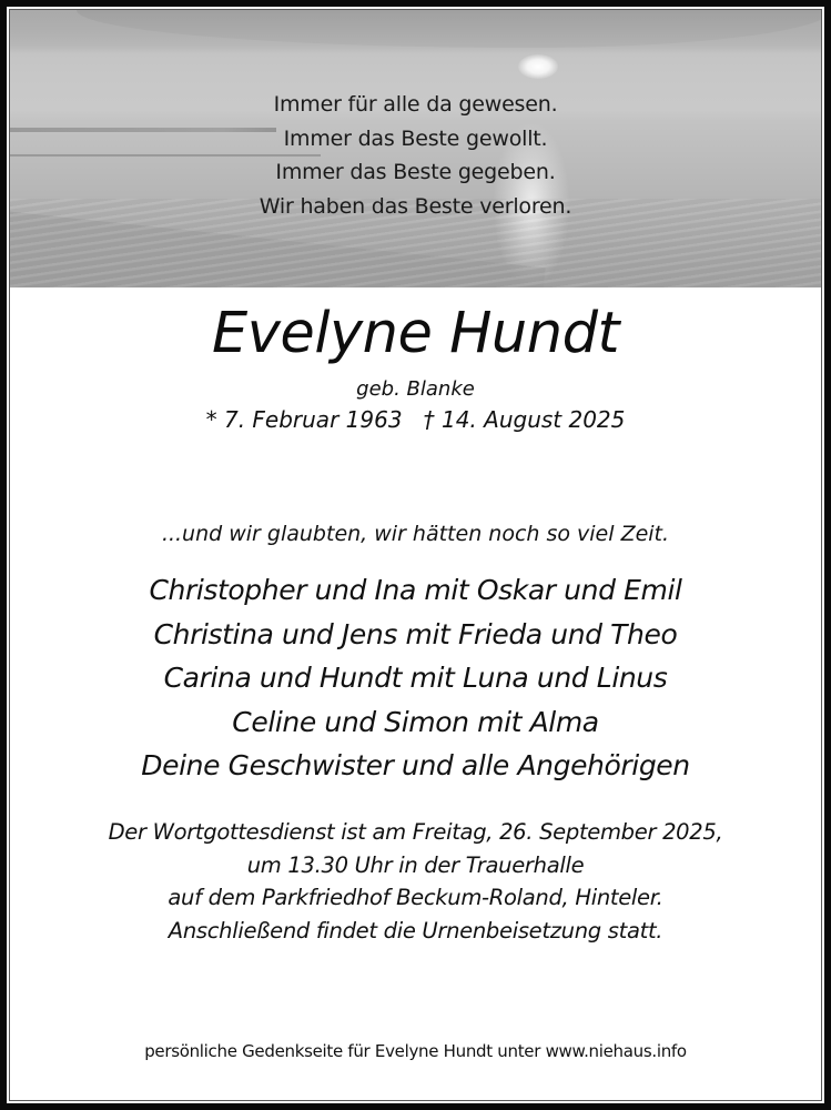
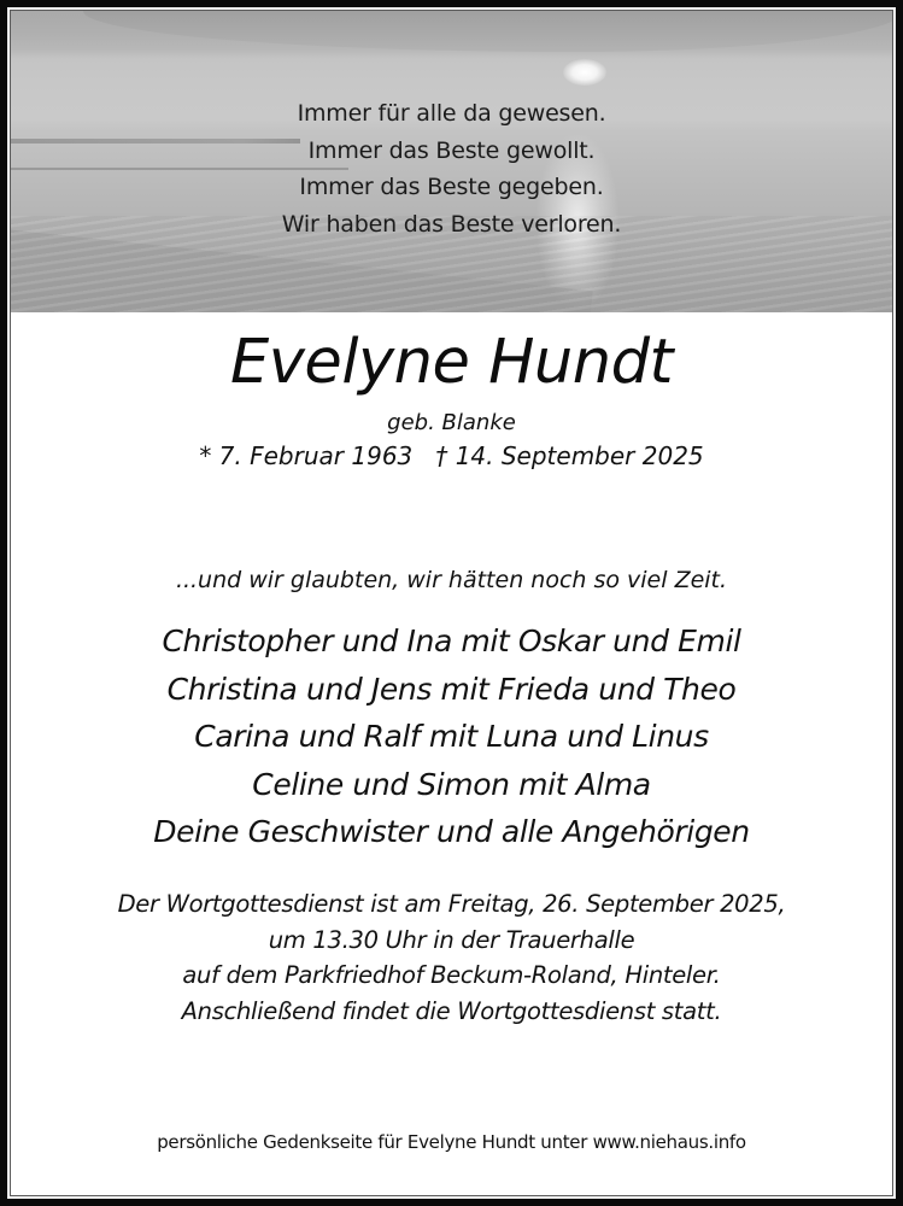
  Immer für alle da gewesen.
  Immer das Beste gewollt.
  Immer das Beste gegeben.
  Wir haben das Beste verloren.
  Evelyne Hundt
  geb. Blanke
- * 7. Februar 1963 † 14. August 2025
+ * 7. Februar 1963 † 14. September 2025
  ...und wir glaubten, wir hätten noch so viel Zeit.
  Christopher und Ina mit Oskar und Emil
  Christina und Jens mit Frieda und Theo
- Carina und Hundt mit Luna und Linus
+ Carina und Ralf mit Luna und Linus
  Celine und Simon mit Alma
  Deine Geschwister und alle Angehörigen
  Der Wortgottesdienst ist am Freitag, 26. September 2025,
  um 13.30 Uhr in der Trauerhalle
  auf dem Parkfriedhof Beckum-Roland, Hinteler.
- Anschließend findet die Urnenbeisetzung statt.
+ Anschließend findet die Wortgottesdienst statt.
  persönliche Gedenkseite für Evelyne Hundt unter www.niehaus.info
